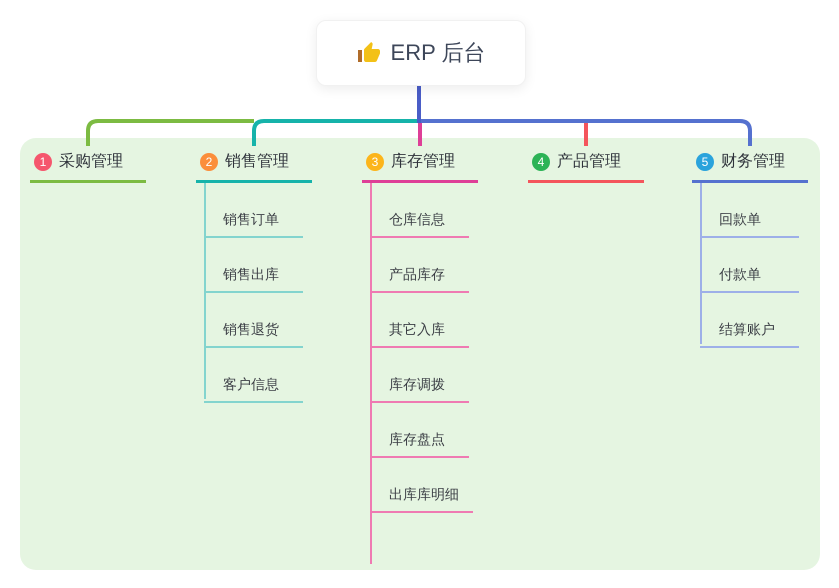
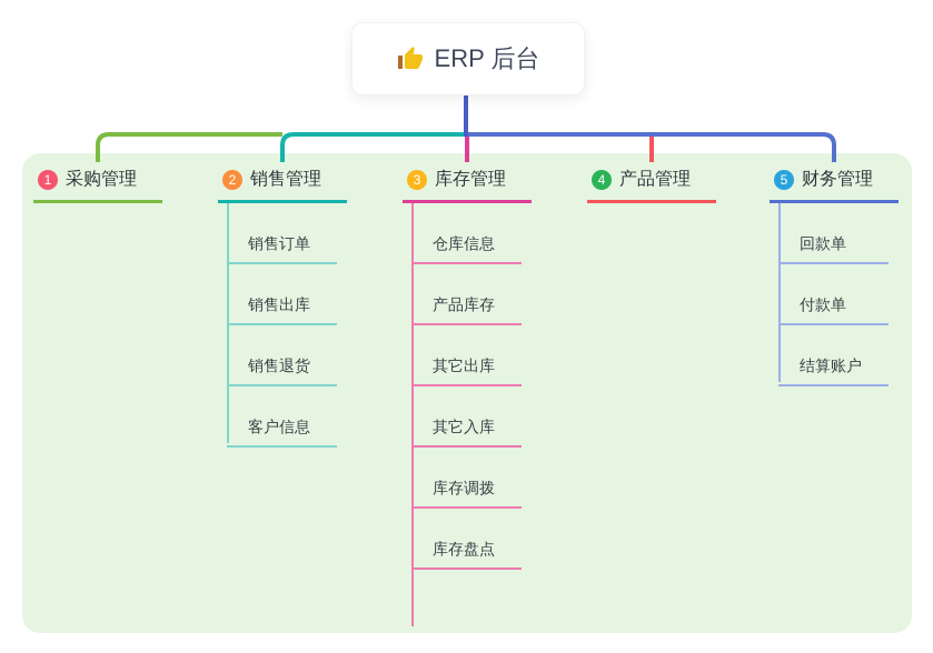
  ERP 后台
  1
  采购管理
  2
  销售管理
  销售订单
  销售出库
  销售退货
  客户信息
  3
  库存管理
  仓库信息
  产品库存
+ 其它出库
  其它入库
  库存调拨
  库存盘点
- 出库库明细
  4
  产品管理
  5
  财务管理
  回款单
  付款单
  结算账户
